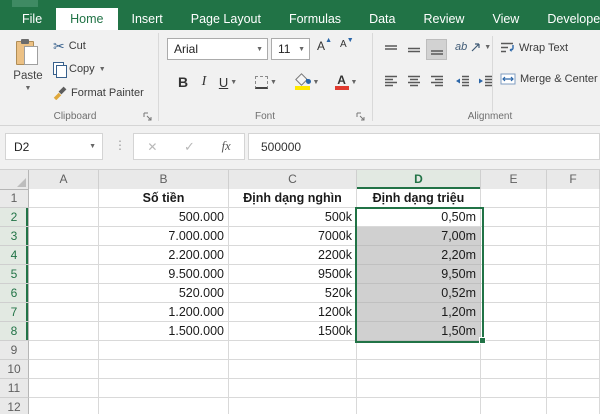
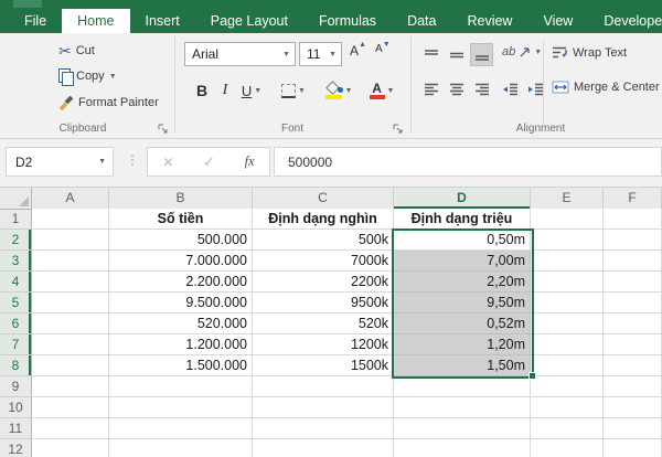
  File
  Home
  Insert
  Page Layout
  Formulas
  Data
  Review
  View
  Develope
- Paste
  ✂
  Cut
  Copy
  Format Painter
  Clipboard
  Arial
  11
  A
  A
  B
  I
  U
  A
  Font
  ab
  Wrap Text
  Merge & Center
  Alignment
  D2
  ⋮
  ✕
  ✓
  fx
  500000
  A
  B
  C
  D
  E
  F
  1
  Số tiền
  Định dạng nghìn
  Định dạng triệu
  2
  500.000
  500k
  0,50m
  3
  7.000.000
  7000k
  7,00m
  4
  2.200.000
  2200k
  2,20m
  5
  9.500.000
  9500k
  9,50m
  6
  520.000
  520k
  0,52m
  7
  1.200.000
  1200k
  1,20m
  8
  1.500.000
  1500k
  1,50m
  9
  10
  11
  12
